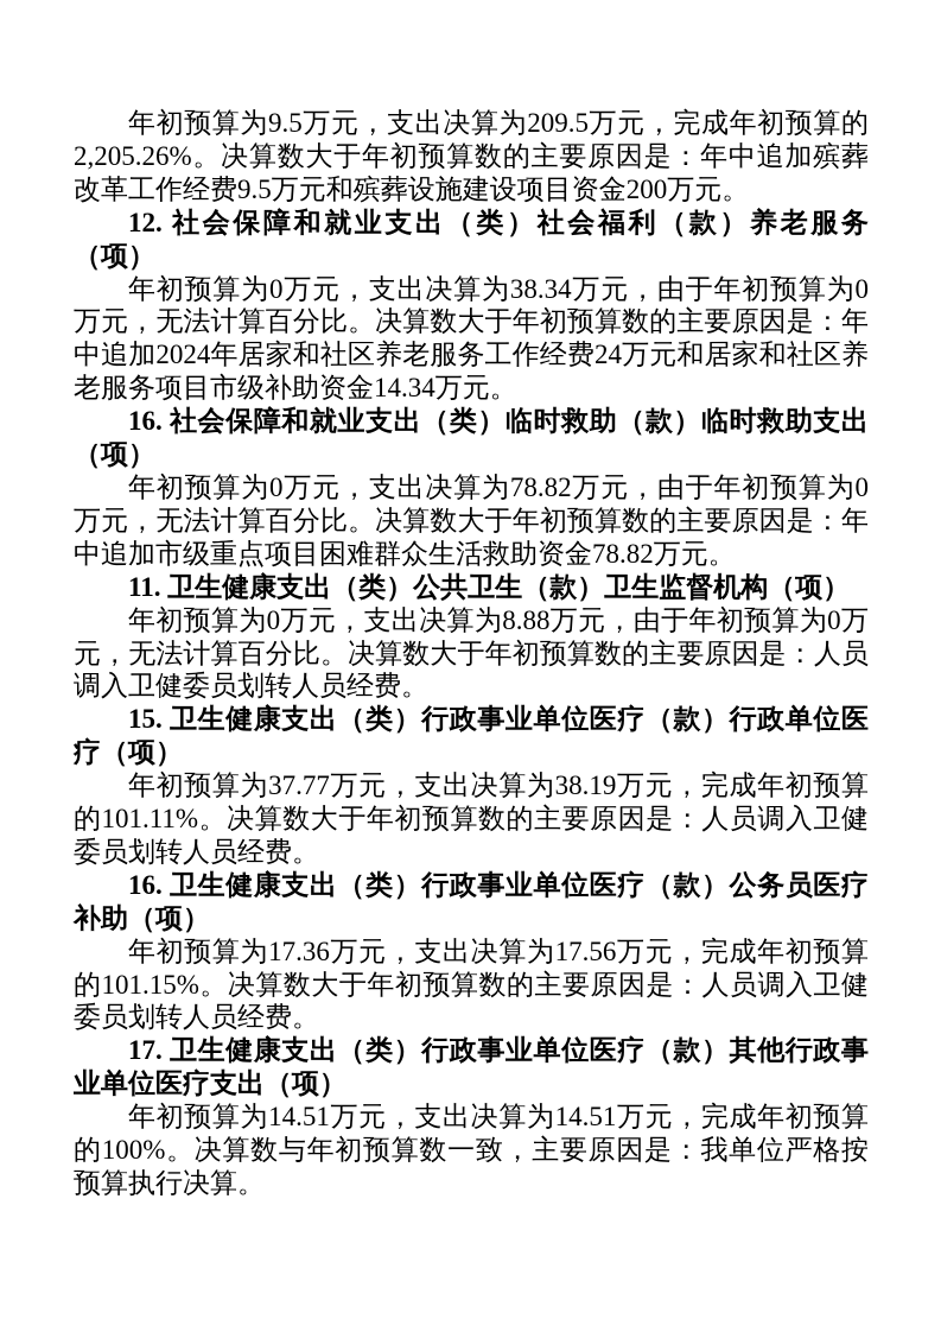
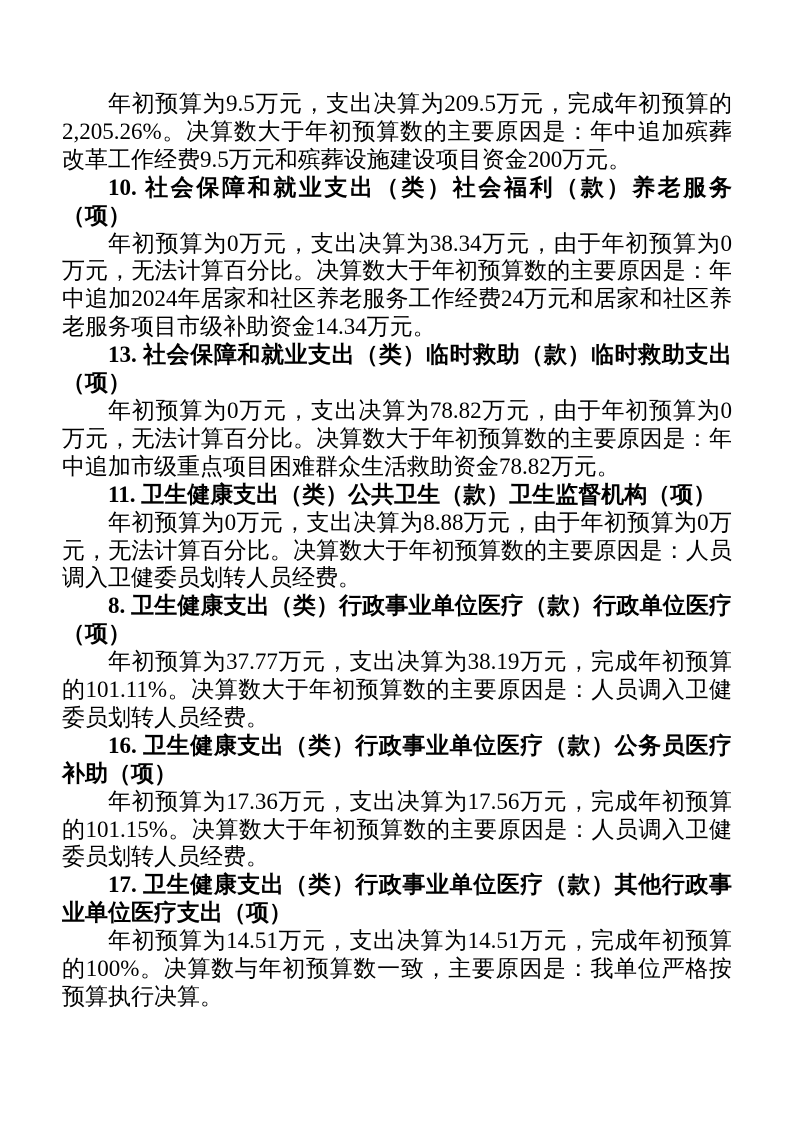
  年初预算为9.5万元，支出决算为209.5万元，完成年初预算的2,205.26%。决算数大于年初预算数的主要原因是：年中追加殡葬改革工作经费9.5万元和殡葬设施建设项目资金200万元。
- 12. 社会保障和就业支出（类）社会福利（款）养老服务（项）
+ 10. 社会保障和就业支出（类）社会福利（款）养老服务（项）
  年初预算为0万元，支出决算为38.34万元，由于年初预算为0万元，无法计算百分比。决算数大于年初预算数的主要原因是：年中追加2024年居家和社区养老服务工作经费24万元和居家和社区养老服务项目市级补助资金14.34万元。
- 16. 社会保障和就业支出（类）临时救助（款）临时救助支出（项）
+ 13. 社会保障和就业支出（类）临时救助（款）临时救助支出（项）
  年初预算为0万元，支出决算为78.82万元，由于年初预算为0万元，无法计算百分比。决算数大于年初预算数的主要原因是：年中追加市级重点项目困难群众生活救助资金78.82万元。
  11. 卫生健康支出（类）公共卫生（款）卫生监督机构（项）
  年初预算为0万元，支出决算为8.88万元，由于年初预算为0万元，无法计算百分比。决算数大于年初预算数的主要原因是：人员调入卫健委员划转人员经费。
- 15. 卫生健康支出（类）行政事业单位医疗（款）行政单位医疗（项）
+ 8. 卫生健康支出（类）行政事业单位医疗（款）行政单位医疗（项）
  年初预算为37.77万元，支出决算为38.19万元，完成年初预算的101.11%。决算数大于年初预算数的主要原因是：人员调入卫健委员划转人员经费。
  16. 卫生健康支出（类）行政事业单位医疗（款）公务员医疗补助（项）
  年初预算为17.36万元，支出决算为17.56万元，完成年初预算的101.15%。决算数大于年初预算数的主要原因是：人员调入卫健委员划转人员经费。
  17. 卫生健康支出（类）行政事业单位医疗（款）其他行政事业单位医疗支出（项）
  年初预算为14.51万元，支出决算为14.51万元，完成年初预算的100%。决算数与年初预算数一致，主要原因是：我单位严格按预算执行决算。
